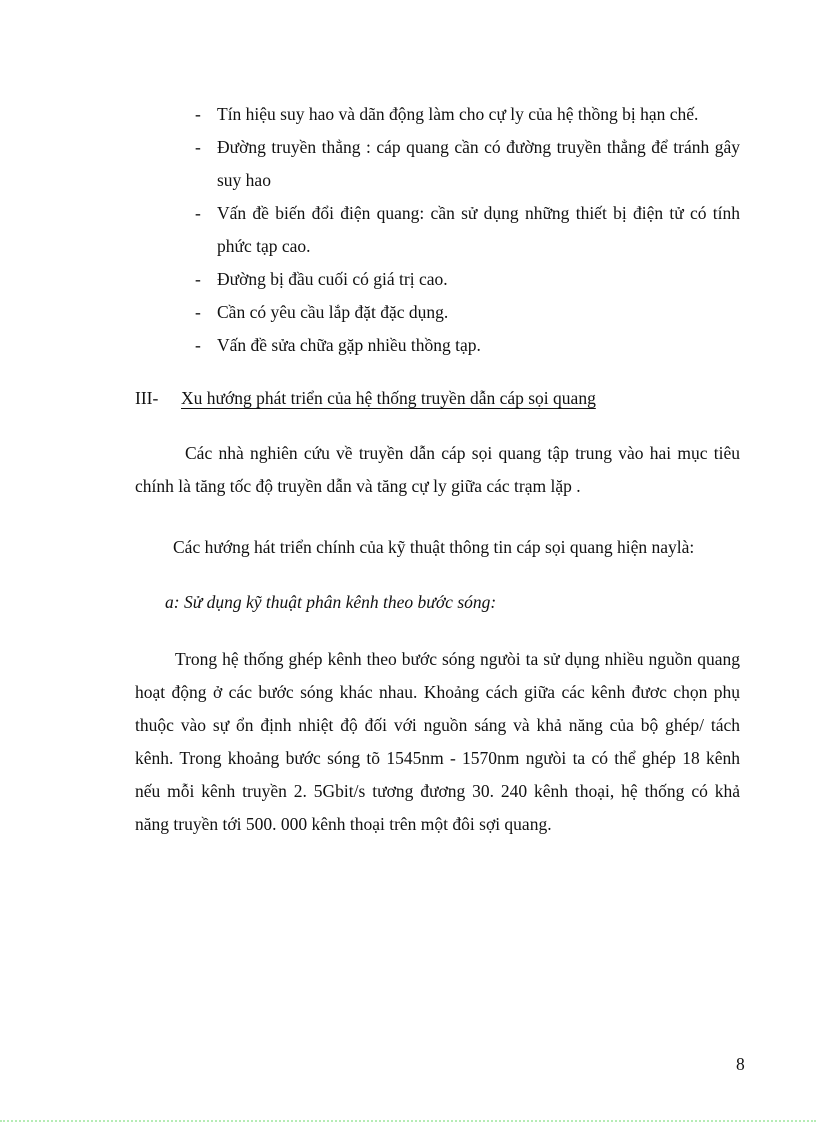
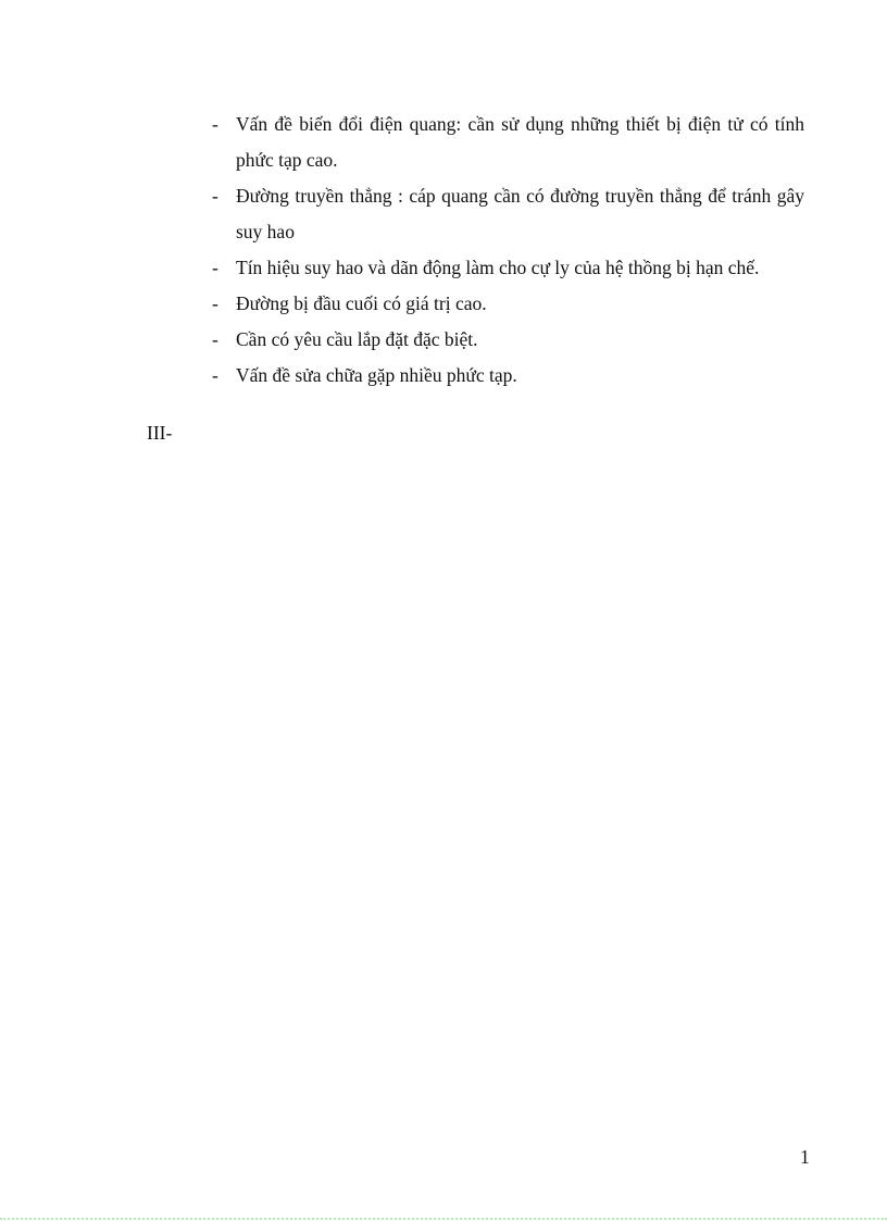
  -
- Tín hiệu suy hao và dãn động làm cho cự ly của hệ thồng bị hạn chế.
+ Vấn đề biến đổi điện quang: cần sử dụng những thiết bị điện tử có tính phức tạp cao.
  -
  Đường truyền thẳng : cáp quang cần có đường truyền thẳng để tránh gây suy hao
  -
- Vấn đề biến đổi điện quang: cần sử dụng những thiết bị điện tử có tính phức tạp cao.
+ Tín hiệu suy hao và dãn động làm cho cự ly của hệ thồng bị hạn chế.
  -
  Đường bị đầu cuối có giá trị cao.
  -
- Cần có yêu cầu lắp đặt đặc dụng.
+ Cần có yêu cầu lắp đặt đặc biệt.
  -
- Vấn đề sửa chữa gặp nhiều thồng tạp.
+ Vấn đề sửa chữa gặp nhiều phức tạp.
  III-
- Xu hướng phát triển của hệ thống truyền dẫn cáp sọi quang
- Các nhà nghiên cứu về truyền dẫn cáp sọi quang tập trung vào hai mục tiêu chính là tăng tốc độ truyền dẫn và tăng cự ly giữa các trạm lặp .
- Các hướng hát triển chính của kỹ thuật thông tin cáp sọi quang hiện naylà:
- a: Sử dụng kỹ thuật phân kênh theo bước sóng:
- Trong hệ thống ghép kênh theo bước sóng ngưòi ta sử dụng nhiều nguồn quang hoạt động ở các bước sóng khác nhau. Khoảng cách giữa các kênh đươc chọn phụ thuộc vào sự ổn định nhiệt độ đối với nguồn sáng và khả năng của bộ ghép/ tách kênh. Trong khoảng bước sóng tõ 1545nm - 1570nm ngưòi ta có thể ghép 18 kênh nếu mỗi kênh truyền 2. 5Gbit/s tương đương 30. 240 kênh thoại, hệ thống có khả năng truyền tới 500. 000 kênh thoại trên một đôi sợi quang.
- 8
+ 1
